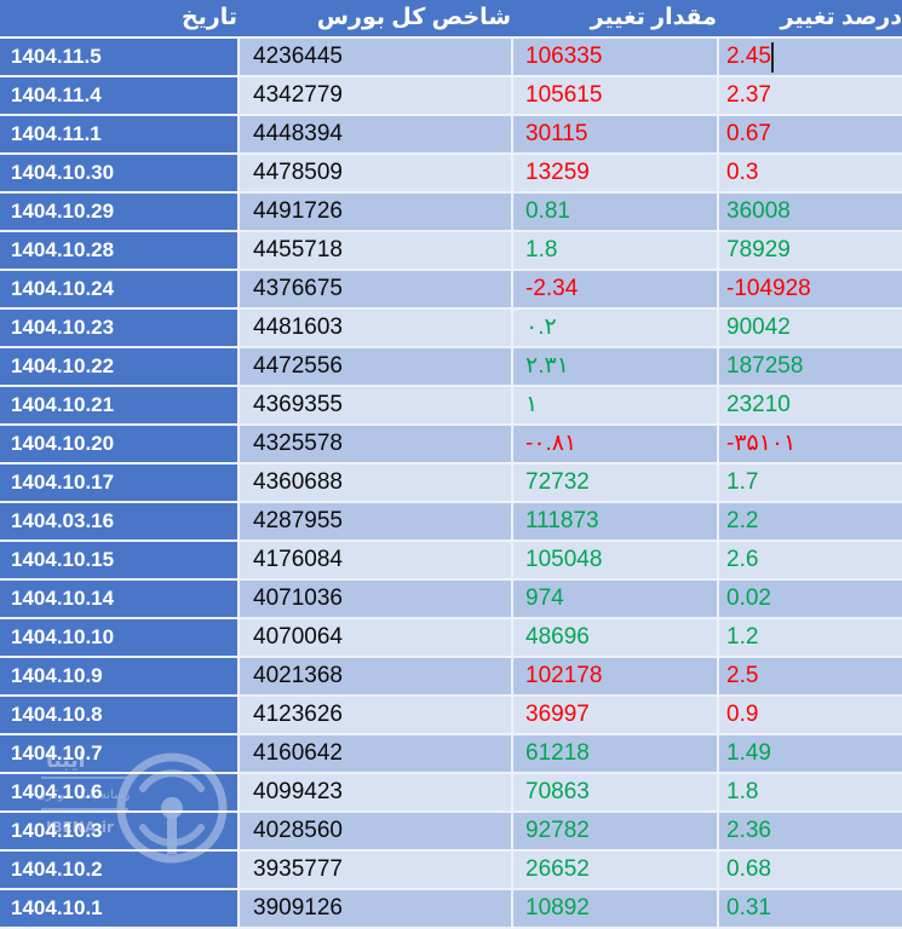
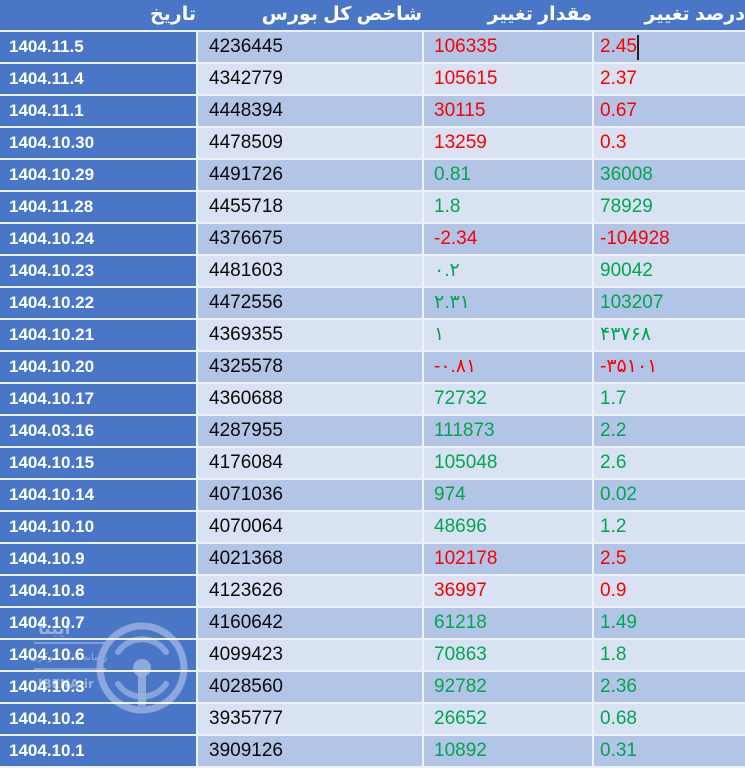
  تاریخ
  شاخص کل بورس
  مقدار تغییر
  درصد تغییر
  1404.11.5
  4236445
  106335
  2.45
  1404.11.4
  4342779
  105615
  2.37
  1404.11.1
  4448394
  30115
  0.67
  1404.10.30
  4478509
  13259
  0.3
  1404.10.29
  4491726
  0.81
  36008
- 1404.10.28
+ 1404.11.28
  4455718
  1.8
  78929
  1404.10.24
  4376675
  -2.34
  -104928
  1404.10.23
  4481603
  ۰.۲
  90042
  1404.10.22
  4472556
  ۲.۳۱
- 187258
+ 103207
  1404.10.21
  4369355
  ۱
- 23210
+ ۴۳۷۶۸
  1404.10.20
  4325578
  -۰.۸۱
  -۳۵۱۰۱
  1404.10.17
  4360688
  72732
  1.7
  1404.03.16
  4287955
  111873
  2.2
  1404.10.15
  4176084
  105048
  2.6
  1404.10.14
  4071036
  974
  0.02
  1404.10.10
  4070064
  48696
  1.2
  1404.10.9
  4021368
  102178
  2.5
  1404.10.8
  4123626
  36997
  0.9
  1404.10.7
  4160642
  61218
  1.49
  1404.10.6
  4099423
  70863
  1.8
  1404.10.3
  4028560
  92782
  2.36
  1404.10.2
  3935777
  26652
  0.68
  1404.10.1
  3909126
  10892
  0.31
  ایبنا
  رسانه بانک مرکزی
  IBENA.ir
